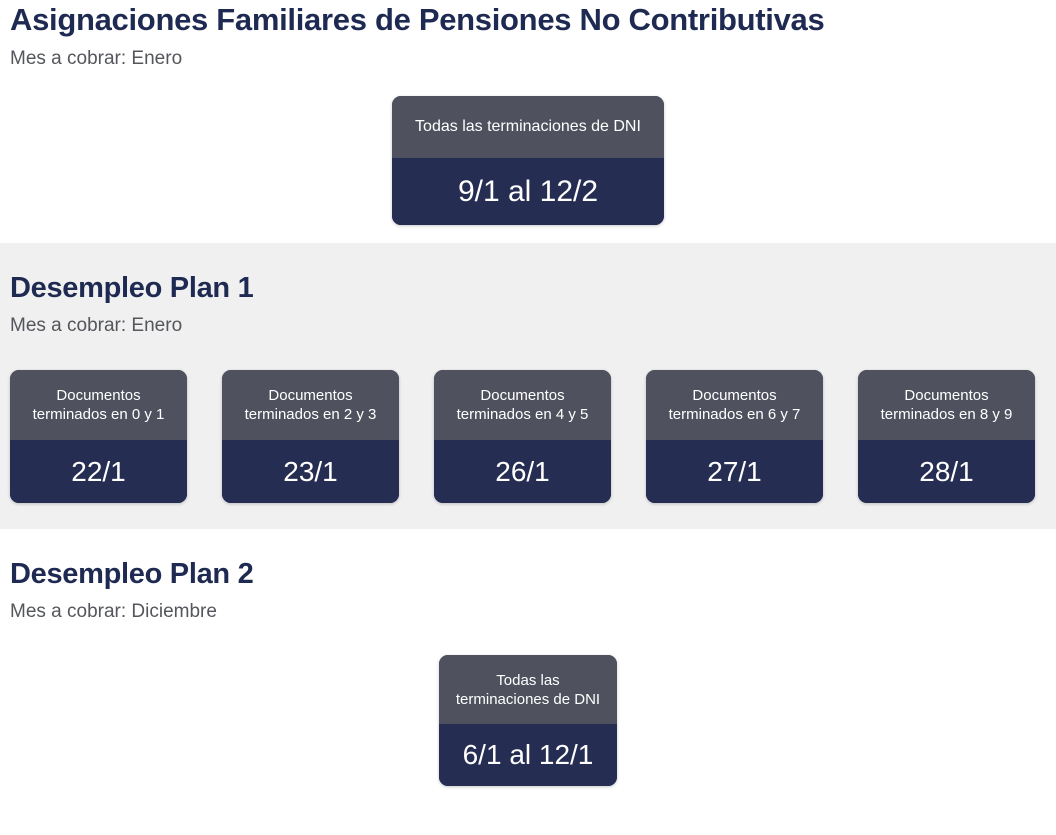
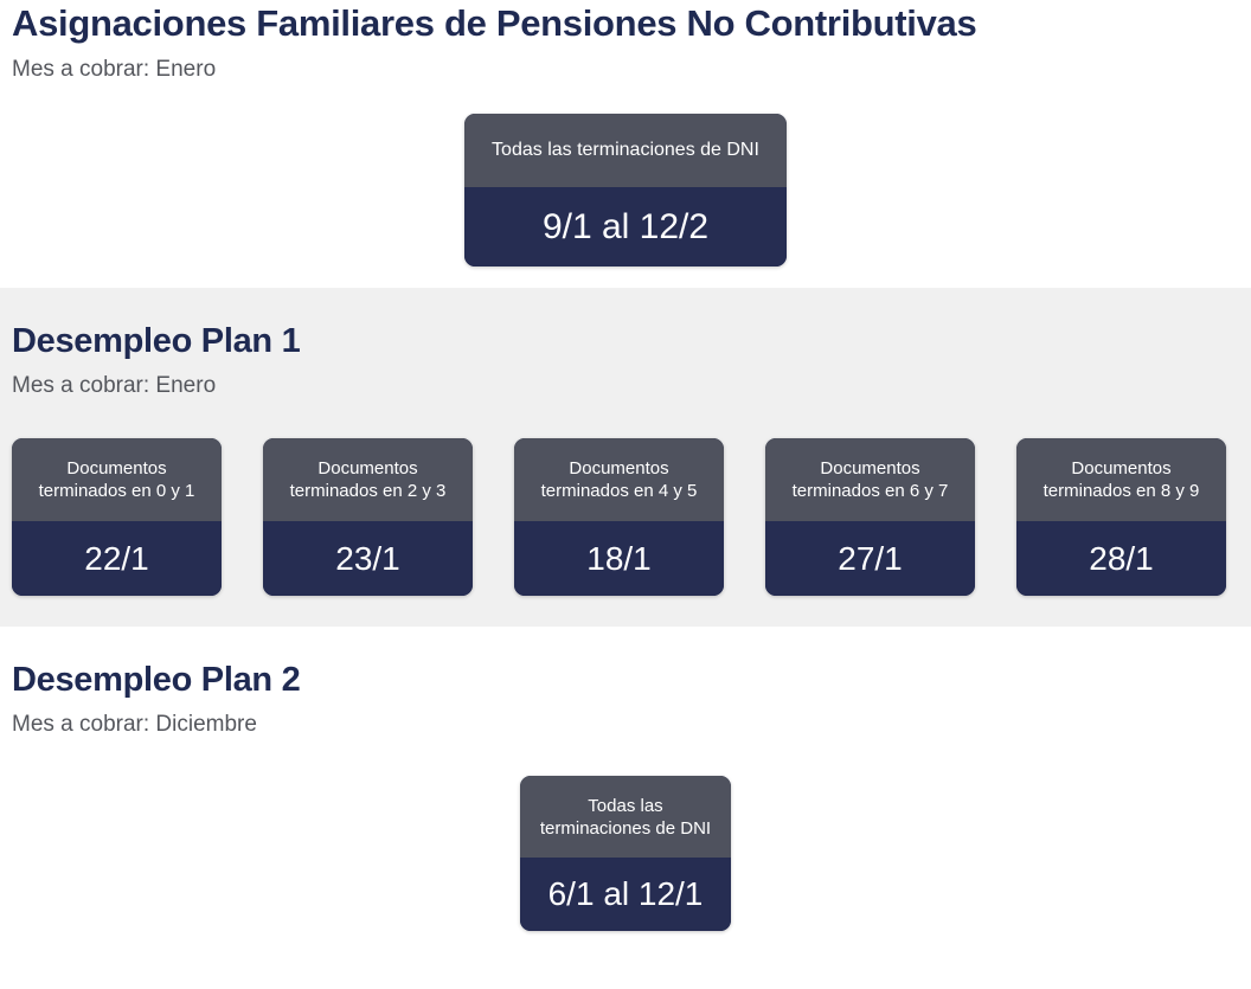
  Asignaciones Familiares de Pensiones No Contributivas
  Mes a cobrar: Enero
  Todas las terminaciones de DNI
  9/1 al 12/2
  Desempleo Plan 1
  Mes a cobrar: Enero
  Documentos
  terminados en 0 y 1
  22/1
  Documentos
  terminados en 2 y 3
  23/1
  Documentos
  terminados en 4 y 5
- 26/1
+ 18/1
  Documentos
  terminados en 6 y 7
  27/1
  Documentos
  terminados en 8 y 9
  28/1
  Desempleo Plan 2
  Mes a cobrar: Diciembre
  Todas las
  terminaciones de DNI
  6/1 al 12/1
